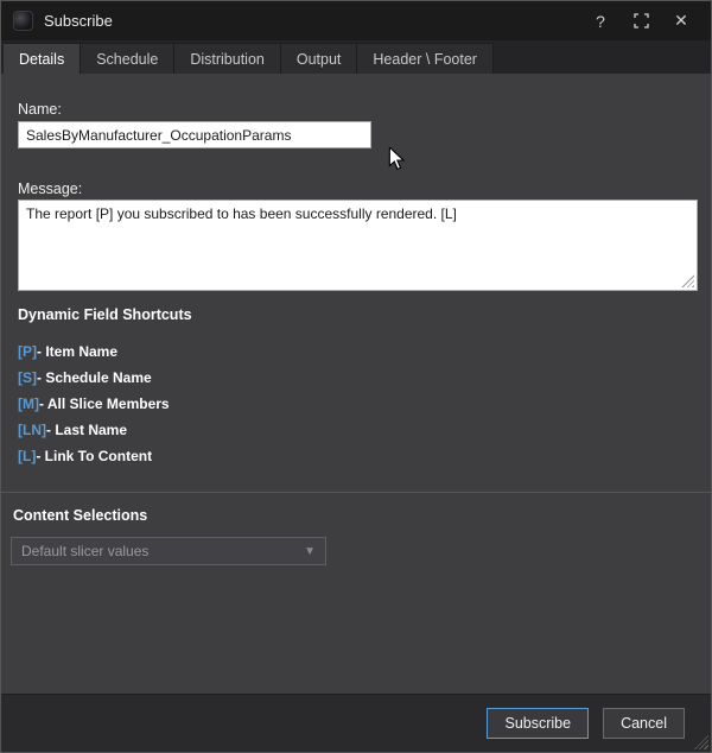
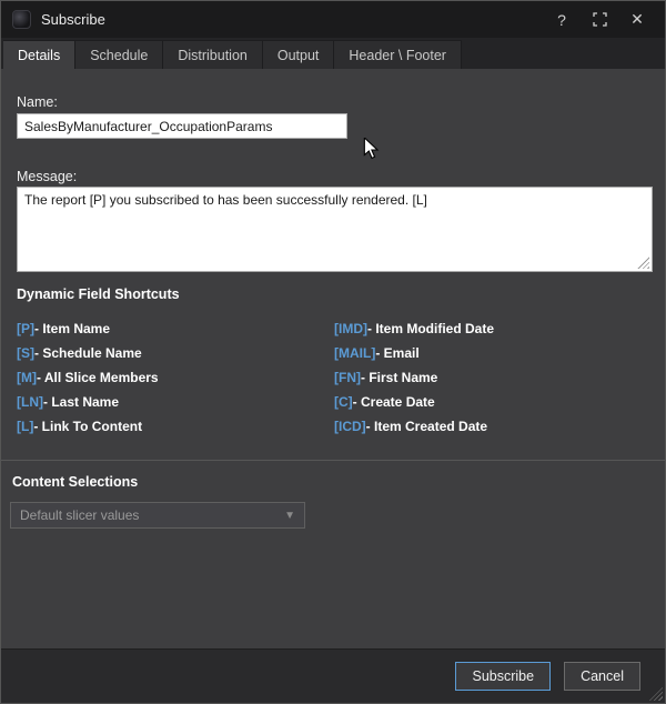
  Subscribe
  ?
  ✕
  Details
  Schedule
  Distribution
  Output
  Header \ Footer
  Name:
  SalesByManufacturer_OccupationParams
  Message:
  The report [P] you subscribed to has been successfully rendered. [L]
  Dynamic Field Shortcuts
  [P]
  - Item Name
  [S]
  - Schedule Name
  [M]
  - All Slice Members
  [LN]
  - Last Name
  [L]
  - Link To Content
+ [IMD]
+ - Item Modified Date
+ [MAIL]
+ - Email
+ [FN]
+ - First Name
+ [C]
+ - Create Date
+ [ICD]
+ - Item Created Date
  Content Selections
  Default slicer values
  ▼
  Subscribe
  Cancel
